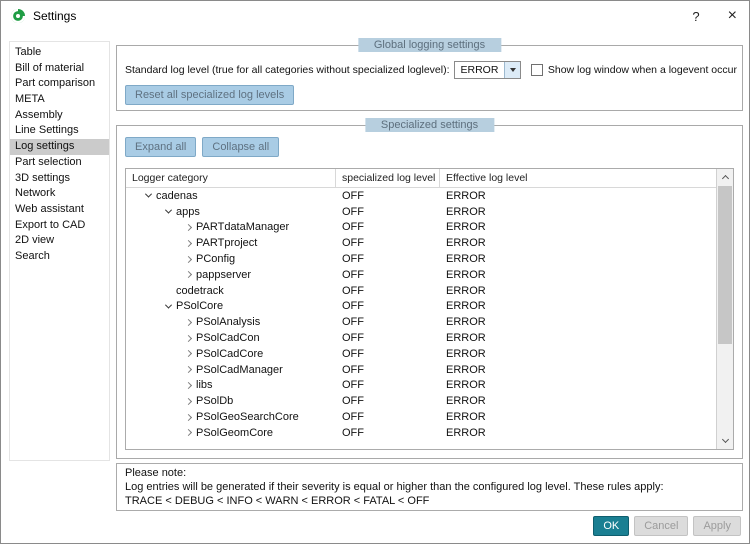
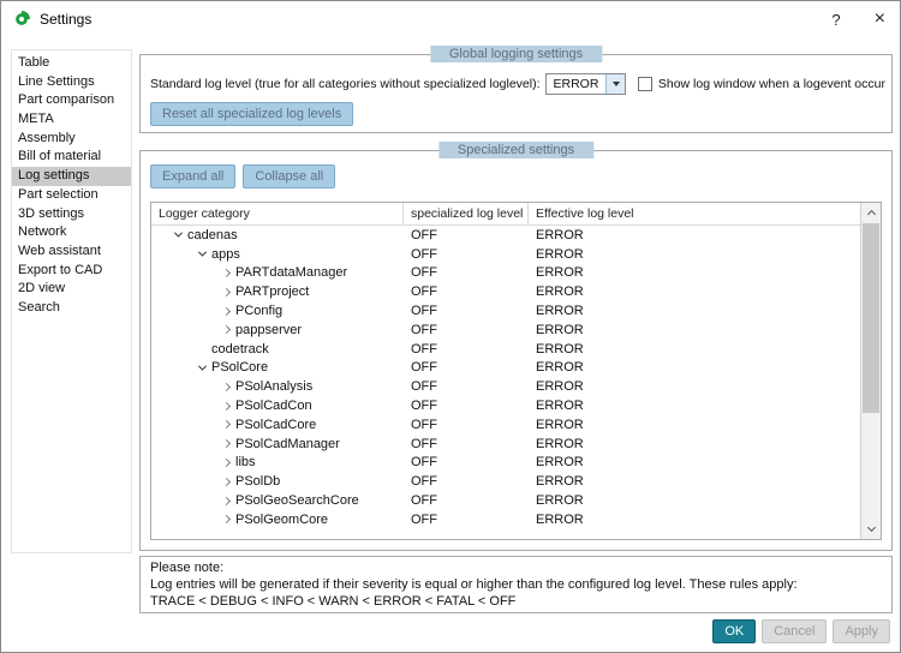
  Settings
  ?
  ×
  Table
- Bill of material
+ Line Settings
  Part comparison
  META
  Assembly
- Line Settings
+ Bill of material
  Log settings
  Part selection
  3D settings
  Network
  Web assistant
  Export to CAD
  2D view
  Search
  Global logging settings
  Standard log level (true for all categories without specialized loglevel):
  ERROR
  Show log window when a logevent occur
  Reset all specialized log levels
  Specialized settings
  Expand all
  Collapse all
  Logger category
  specialized log level
  Effective log level
  cadenas
  OFF
  ERROR
  apps
  OFF
  ERROR
  PARTdataManager
  OFF
  ERROR
  PARTproject
  OFF
  ERROR
  PConfig
  OFF
  ERROR
  pappserver
  OFF
  ERROR
  codetrack
  OFF
  ERROR
  PSolCore
  OFF
  ERROR
  PSolAnalysis
  OFF
  ERROR
  PSolCadCon
  OFF
  ERROR
  PSolCadCore
  OFF
  ERROR
  PSolCadManager
  OFF
  ERROR
  libs
  OFF
  ERROR
  PSolDb
  OFF
  ERROR
  PSolGeoSearchCore
  OFF
  ERROR
  PSolGeomCore
  OFF
  ERROR
  Please note:
  Log entries will be generated if their severity is equal or higher than the configured log level. These rules apply:
  TRACE < DEBUG < INFO < WARN < ERROR < FATAL < OFF
  OK
  Cancel
  Apply
